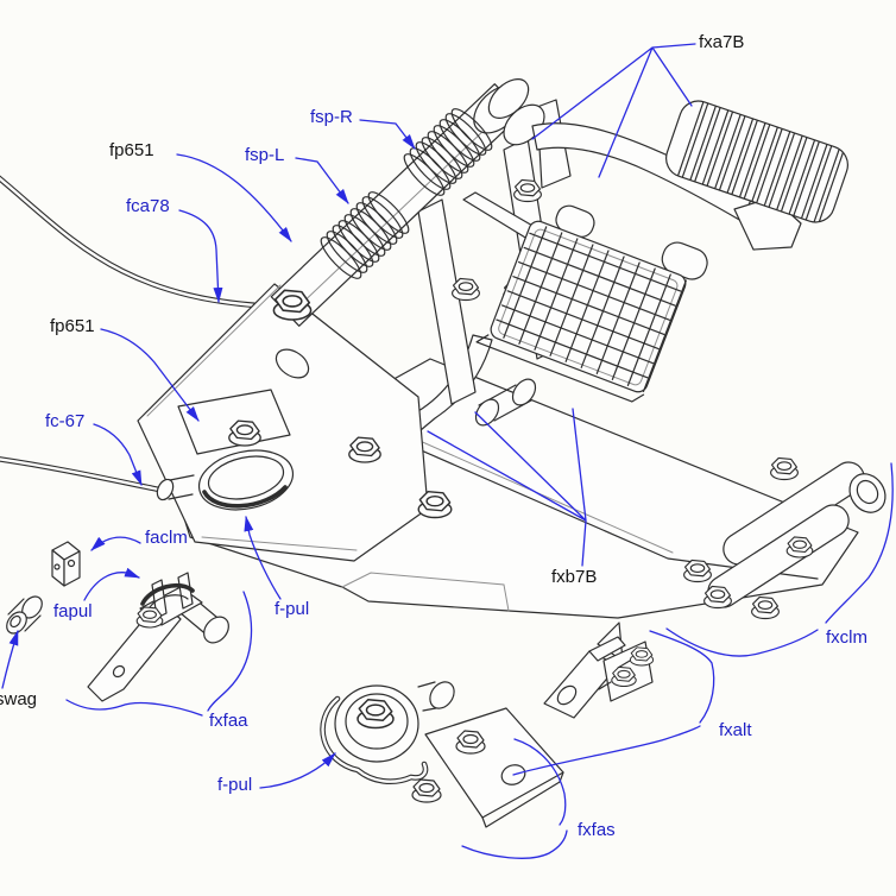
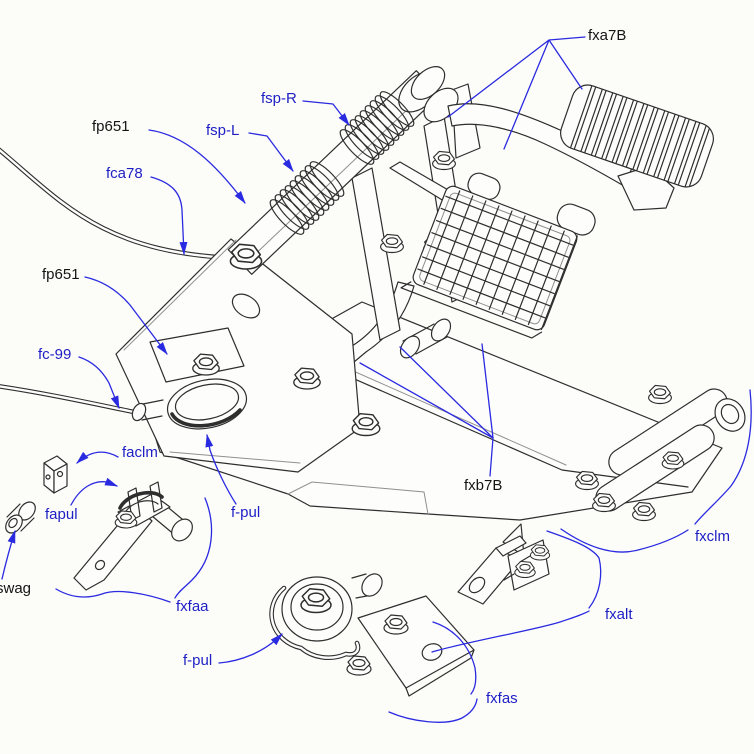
  fxa7B
  fsp-R
  fsp-L
  fp651
  fca78
  fp651
- fc-67
+ fc-99
  faclm
  fapul
  wag
  fxfaa
  f-pul
  fxb7B
  fxclm
  fxalt
  f-pul
  fxfas
